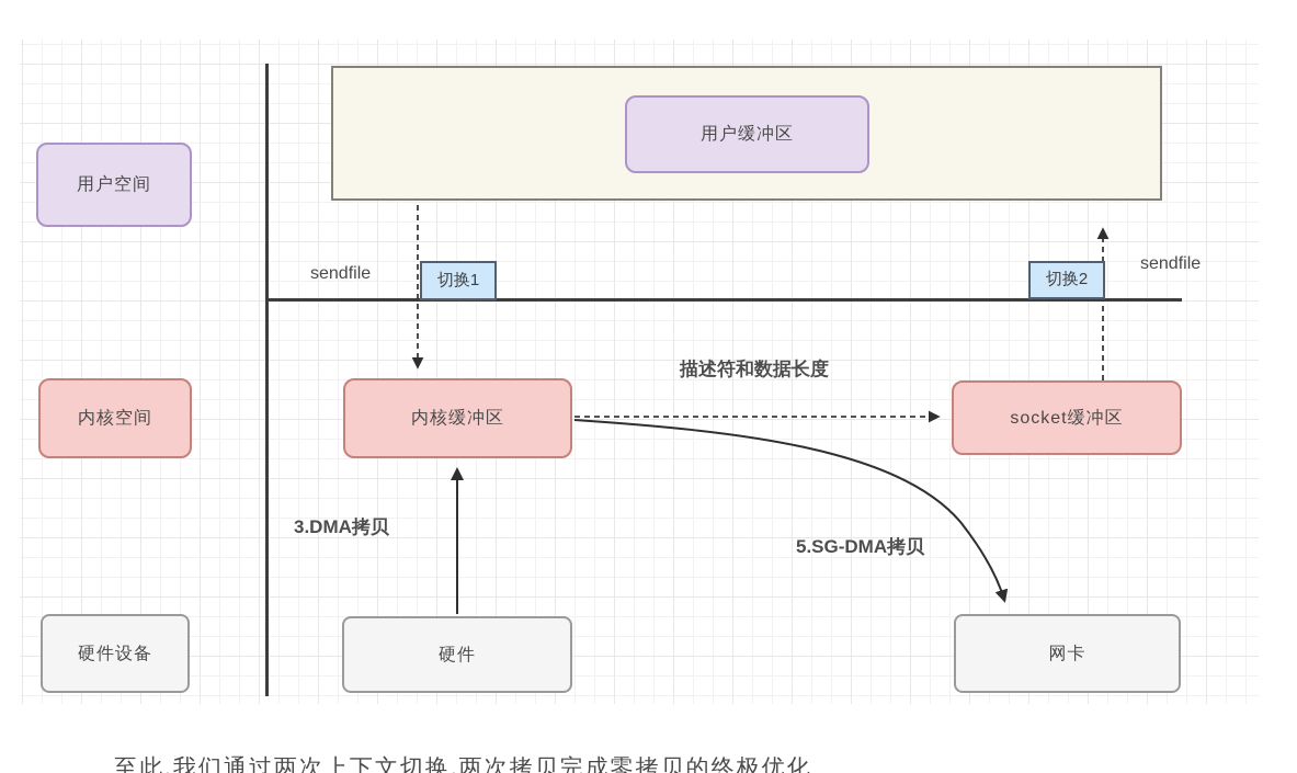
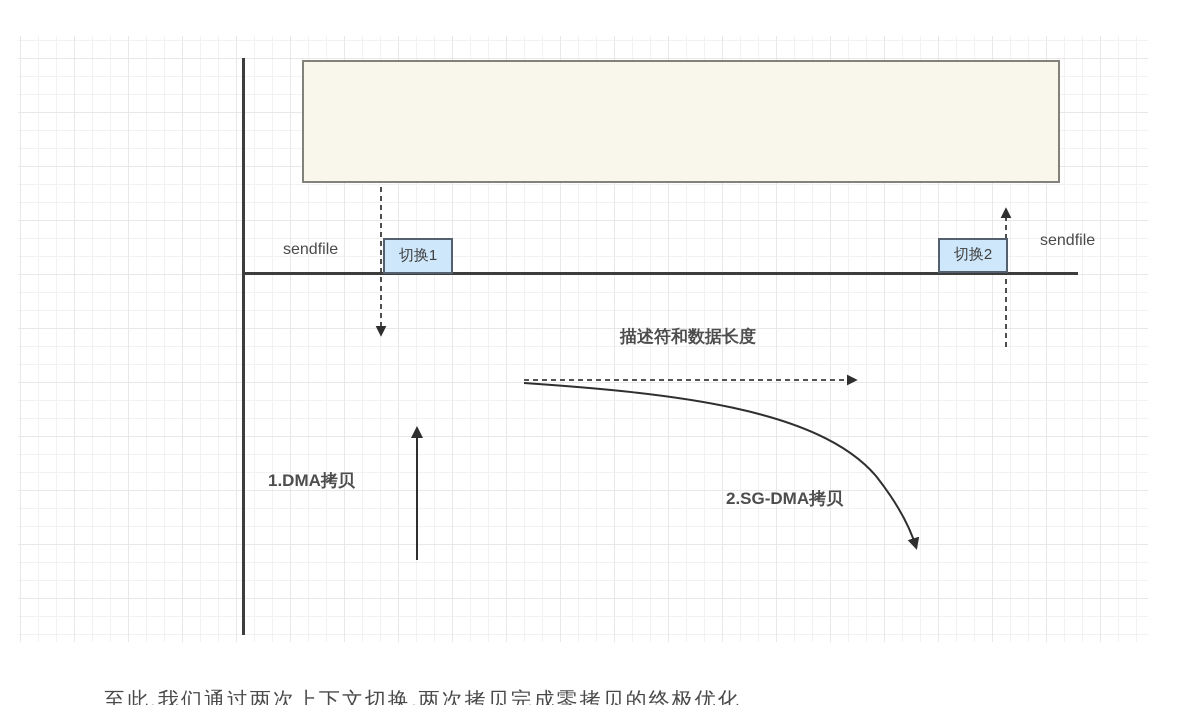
- 用户空间
- 内核空间
- 硬件设备
- 用户缓冲区
- 内核缓冲区
- socket缓冲区
- 硬件
- 网卡
  切换1
  切换2
  sendfile
  sendfile
  描述符和数据长度
- 3.DMA拷贝
+ 1.DMA拷贝
- 5.SG-DMA拷贝
+ 2.SG-DMA拷贝
  至此,我们通过两次上下文切换,两次拷贝完成零拷贝的终极优化
